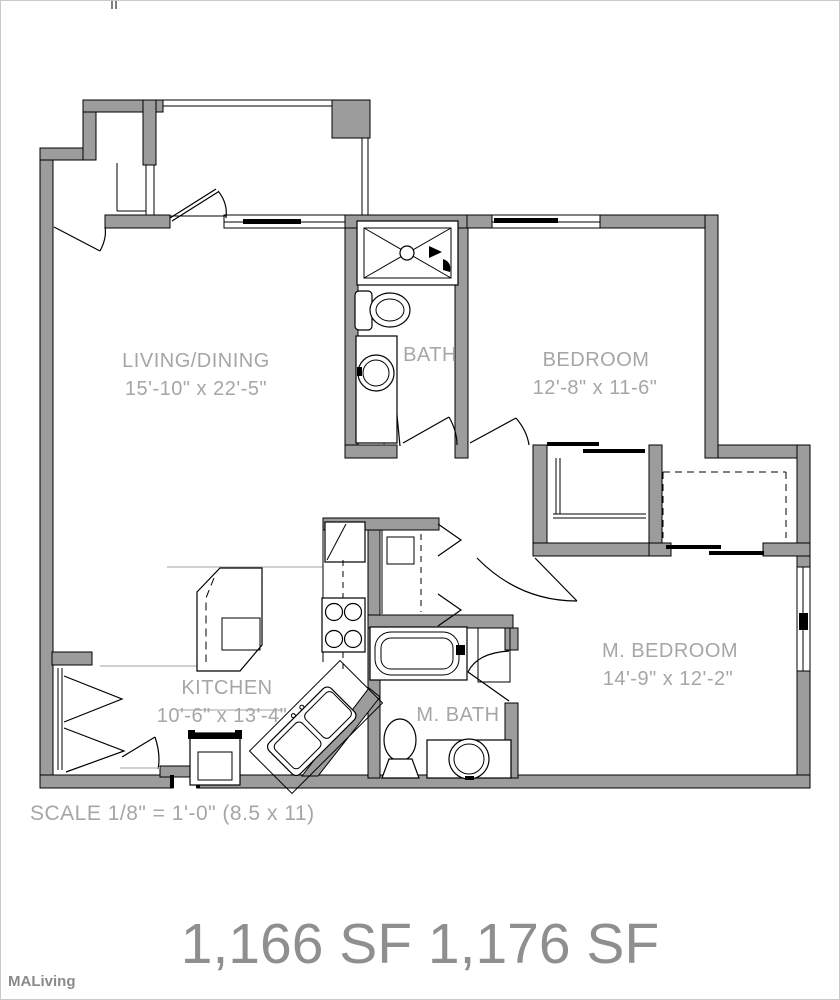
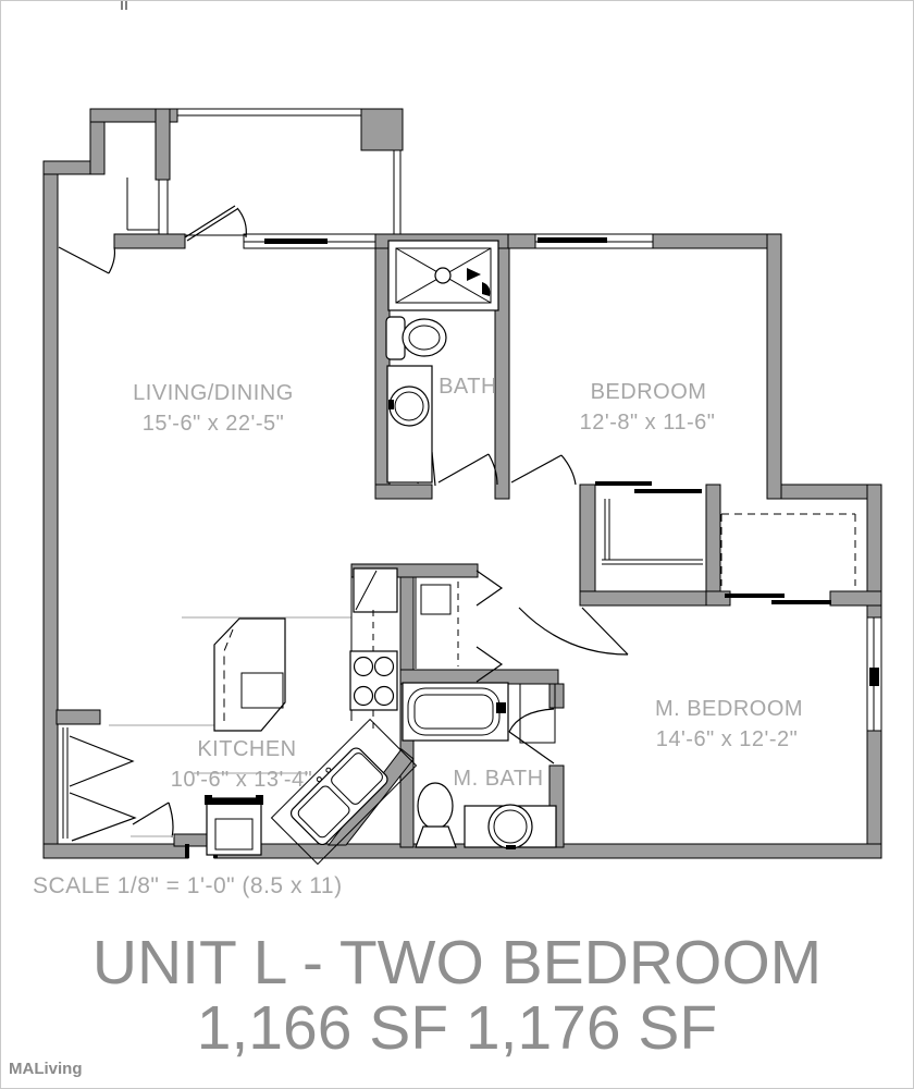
  LIVING/DINING
- 15'-10" x 22'-5"
+ 15'-6" x 22'-5"
  BATH
  BEDROOM
  12'-8" x 11-6"
  KITCHEN
  10'-6" x 13'-4"
  M. BATH
  M. BEDROOM
- 14'-9" x 12'-2"
+ 14'-6" x 12'-2"
  SCALE 1/8" = 1'-0" (8.5 x 11)
+ UNIT L - TWO BEDROOM
  1,166 SF 1,176 SF
  MALiving
